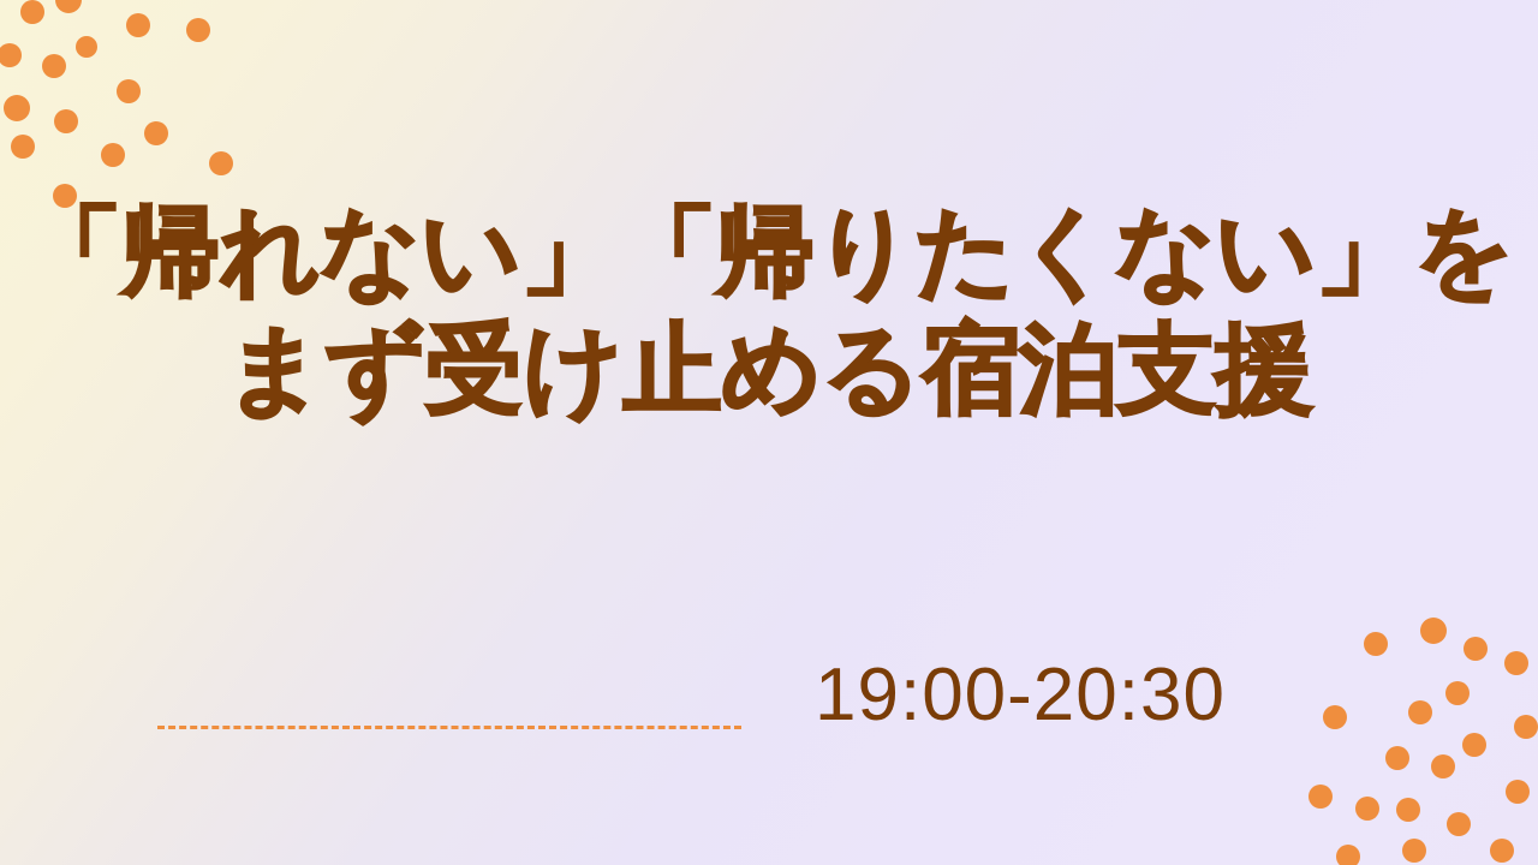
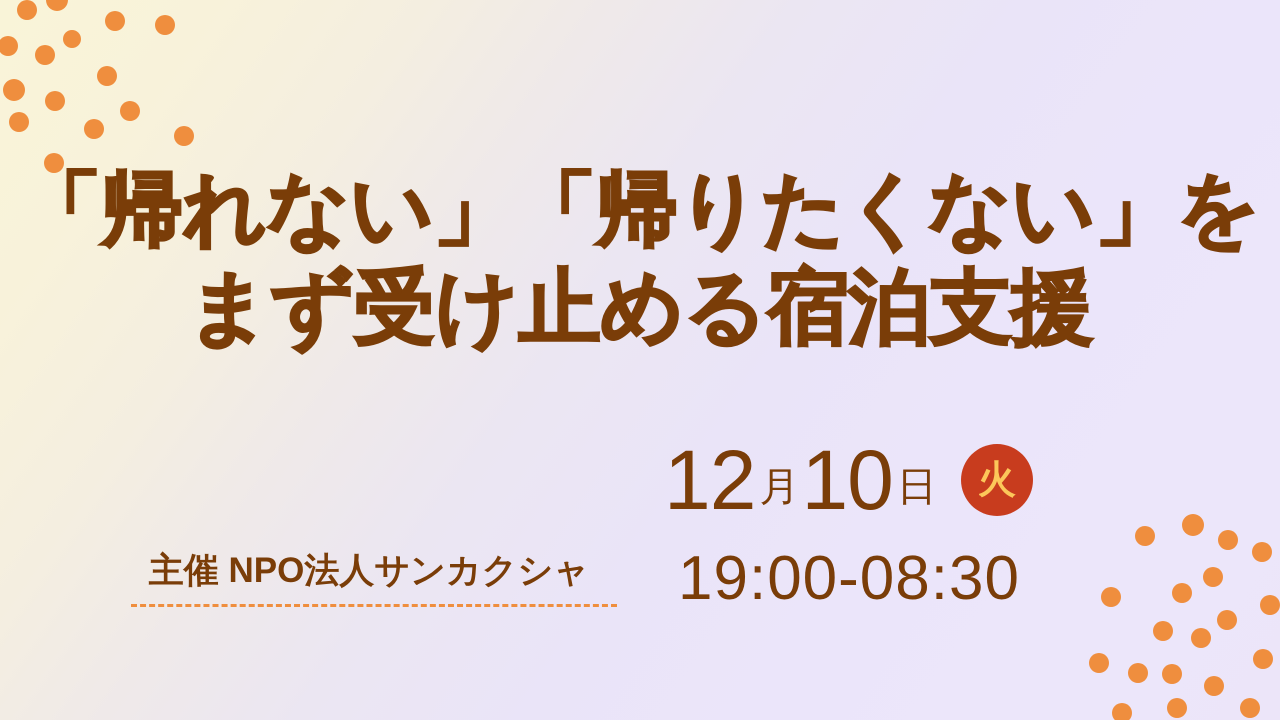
  「帰れない」「帰りたくない」を
  まず受け止める宿泊支援
+ 主催 NPO法人サンカクシャ
+ 12
+ 月
+ 10
+ 日
+ 火
- 19:00-20:30
+ 19:00-08:30
